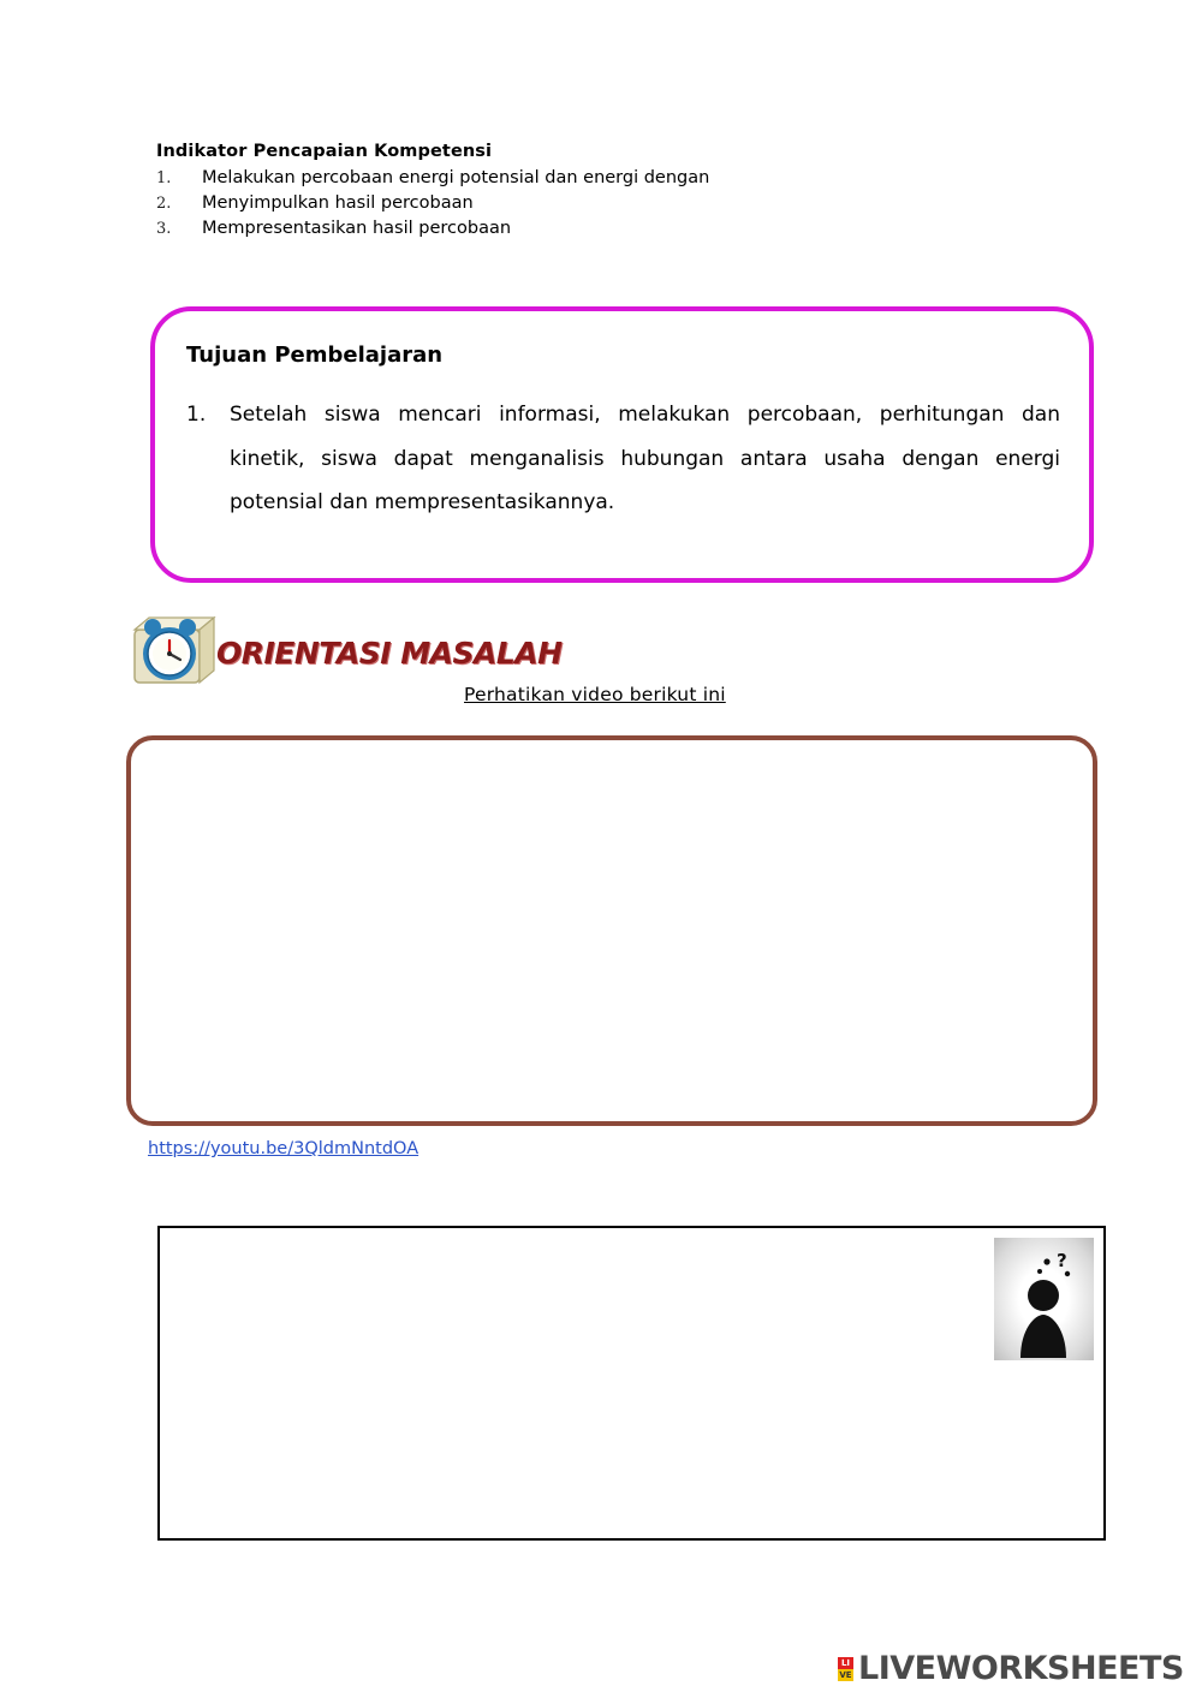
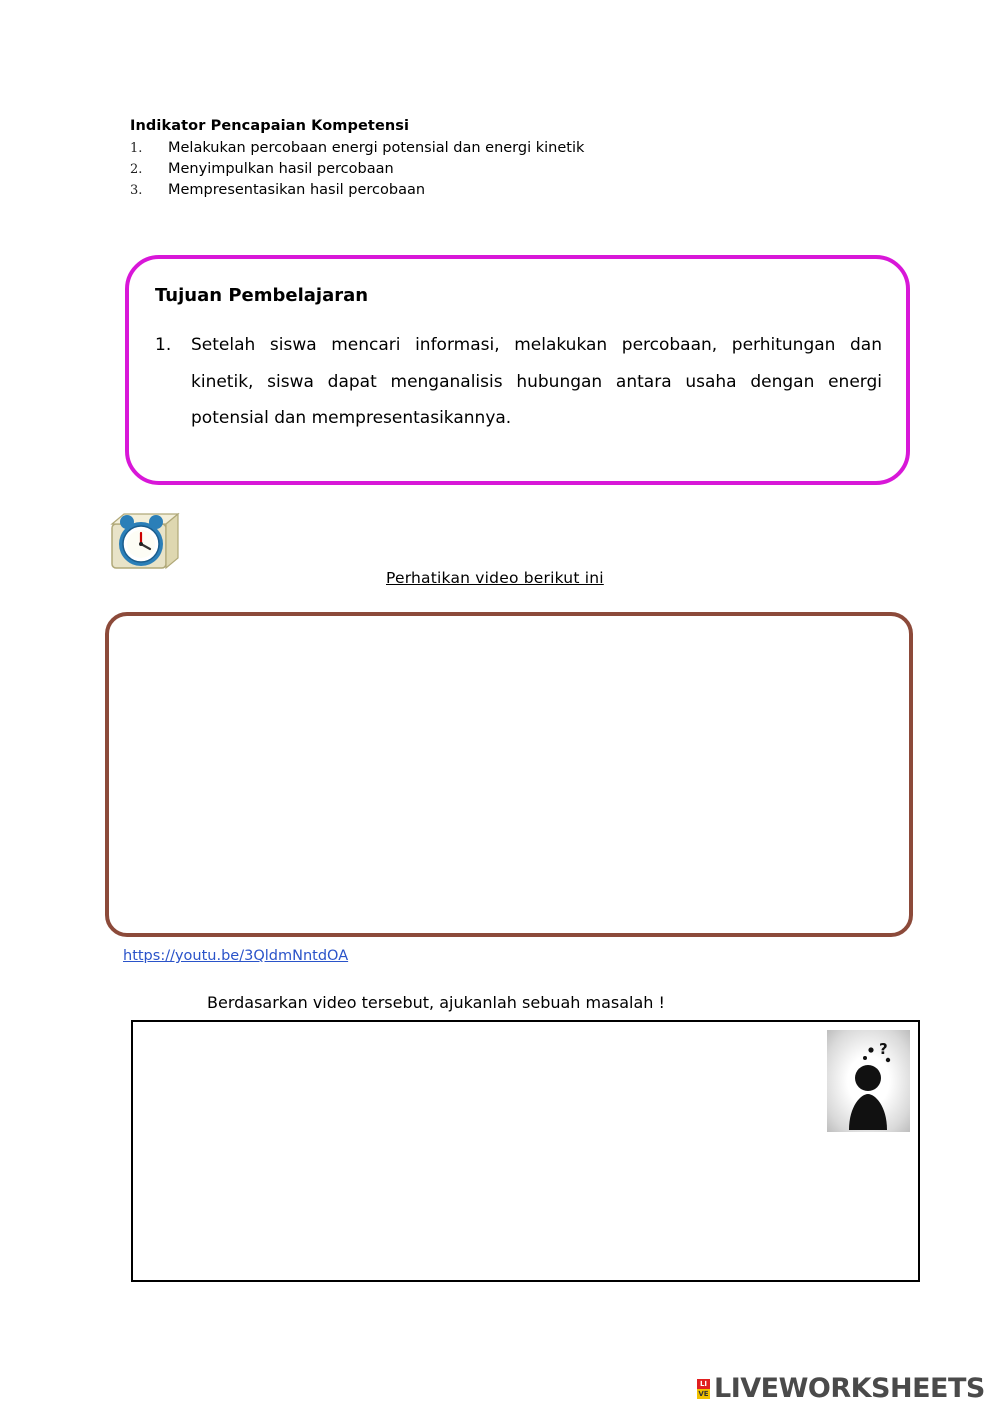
  Indikator Pencapaian Kompetensi
  1.
- Melakukan percobaan energi potensial dan energi dengan
+ Melakukan percobaan energi potensial dan energi kinetik
  2.
  Menyimpulkan hasil percobaan
  3.
  Mempresentasikan hasil percobaan
  Tujuan Pembelajaran
  1.
  Setelah siswa mencari informasi, melakukan percobaan, perhitungan dan kinetik, siswa dapat menganalisis hubungan antara usaha dengan energi potensial dan mempresentasikannya.
- ORIENTASI MASALAH
  Perhatikan video berikut ini
  https://youtu.be/3QldmNntdOA
+ Berdasarkan video tersebut, ajukanlah sebuah masalah !
  ?
  LI
  VE
  LIVEWORKSHEETS
